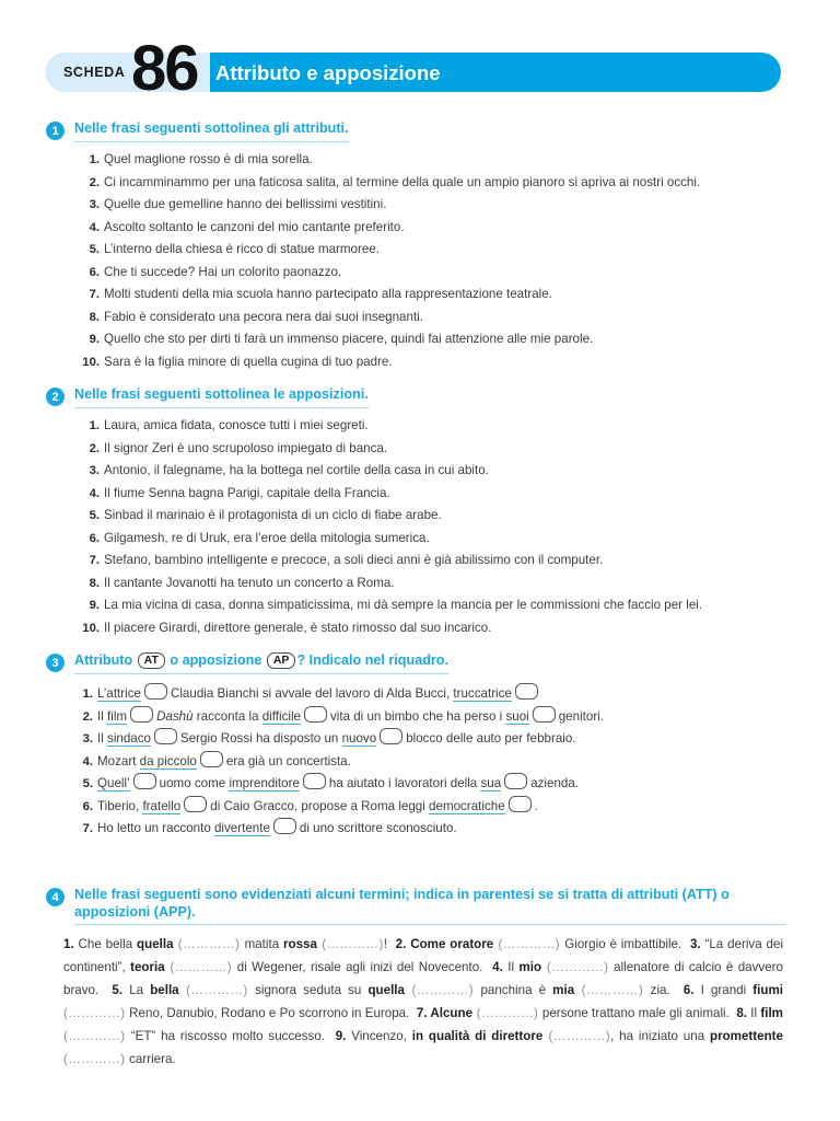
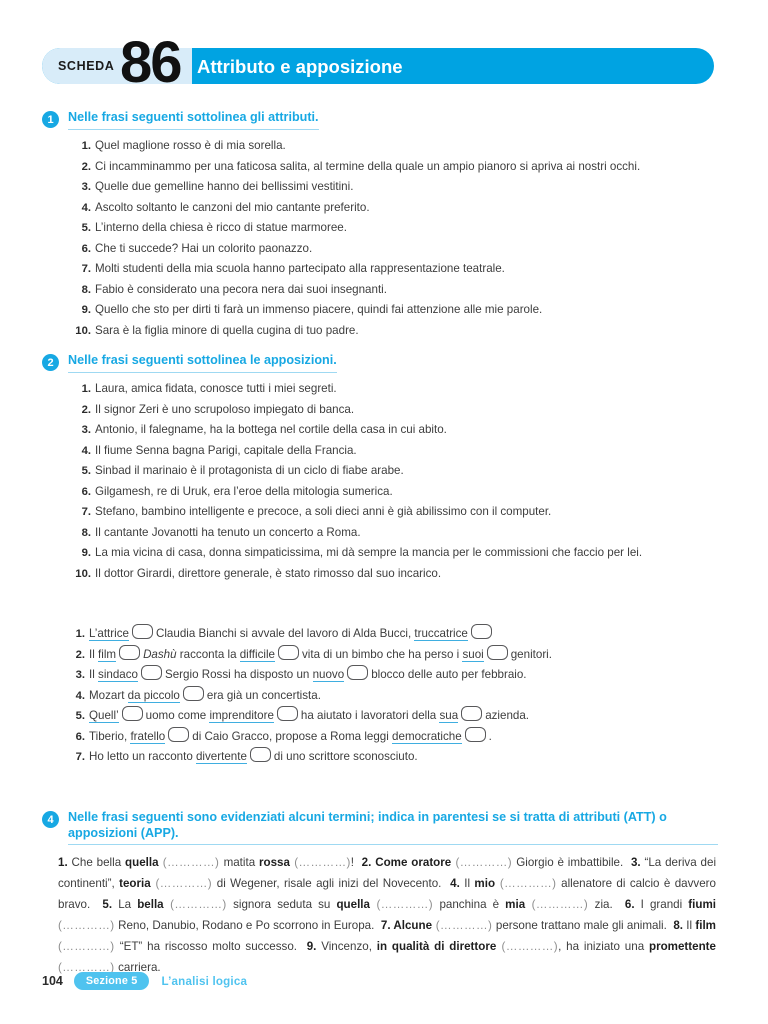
  SCHEDA
  86
  Attributo e apposizione
  1
  Nelle frasi seguenti sottolinea gli attributi.
  1.
  Quel maglione rosso è di mia sorella.
  2.
  Ci incamminammo per una faticosa salita, al termine della quale un ampio pianoro si apriva ai nostri occhi.
  3.
  Quelle due gemelline hanno dei bellissimi vestitini.
  4.
  Ascolto soltanto le canzoni del mio cantante preferito.
  5.
  L’interno della chiesa è ricco di statue marmoree.
  6.
  Che ti succede? Hai un colorito paonazzo.
  7.
  Molti studenti della mia scuola hanno partecipato alla rappresentazione teatrale.
  8.
  Fabio è considerato una pecora nera dai suoi insegnanti.
  9.
  Quello che sto per dirti ti farà un immenso piacere, quindi fai attenzione alle mie parole.
  10.
  Sara è la figlia minore di quella cugina di tuo padre.
  2
  Nelle frasi seguenti sottolinea le apposizioni.
  1.
  Laura, amica fidata, conosce tutti i miei segreti.
  2.
  Il signor Zeri è uno scrupoloso impiegato di banca.
  3.
  Antonio, il falegname, ha la bottega nel cortile della casa in cui abito.
  4.
  Il fiume Senna bagna Parigi, capitale della Francia.
  5.
  Sinbad il marinaio è il protagonista di un ciclo di fiabe arabe.
  6.
  Gilgamesh, re di Uruk, era l’eroe della mitologia sumerica.
  7.
  Stefano, bambino intelligente e precoce, a soli dieci anni è già abilissimo con il computer.
  8.
  Il cantante Jovanotti ha tenuto un concerto a Roma.
  9.
  La mia vicina di casa, donna simpaticissima, mi dà sempre la mancia per le commissioni che faccio per lei.
  10.
- Il piacere Girardi, direttore generale, è stato rimosso dal suo incarico.
+ Il dottor Girardi, direttore generale, è stato rimosso dal suo incarico.
- 3
- Attributo AT o apposizione AP ? Indicalo nel riquadro.
  1.
  L’attrice Claudia Bianchi si avvale del lavoro di Alda Bucci, truccatrice
  2.
  Il film Dashù racconta la difficile vita di un bimbo che ha perso i suoi genitori.
  3.
  Il sindaco Sergio Rossi ha disposto un nuovo blocco delle auto per febbraio.
  4.
  Mozart da piccolo era già un concertista.
  5.
  Quell’ uomo come imprenditore ha aiutato i lavoratori della sua azienda.
  6.
  Tiberio, fratello di Caio Gracco, propose a Roma leggi democratiche .
  7.
  Ho letto un racconto divertente di uno scrittore sconosciuto.
  4
  Nelle frasi seguenti sono evidenziati alcuni termini; indica in parentesi se si tratta di attributi (ATT) o apposizioni (APP).
  1. Che bella quella (…………) matita rossa (…………)! 2. Come oratore (…………) Giorgio è imbattibile. 3. “La deriva dei continenti”, teoria (…………) di Wegener, risale agli inizi del Novecento. 4. Il mio (…………) allenatore di calcio è davvero bravo. 5. La bella (…………) signora seduta su quella (…………) panchina è mia (…………) zia. 6. I grandi fiumi (…………) Reno, Danubio, Rodano e Po scorrono in Europa. 7. Alcune (…………) persone trattano male gli animali. 8. Il film (…………) “ET” ha riscosso molto successo. 9. Vincenzo, in qualità di direttore (…………), ha iniziato una promettente (…………) carriera.
+ 104
+ Sezione 5
+ L’analisi logica
